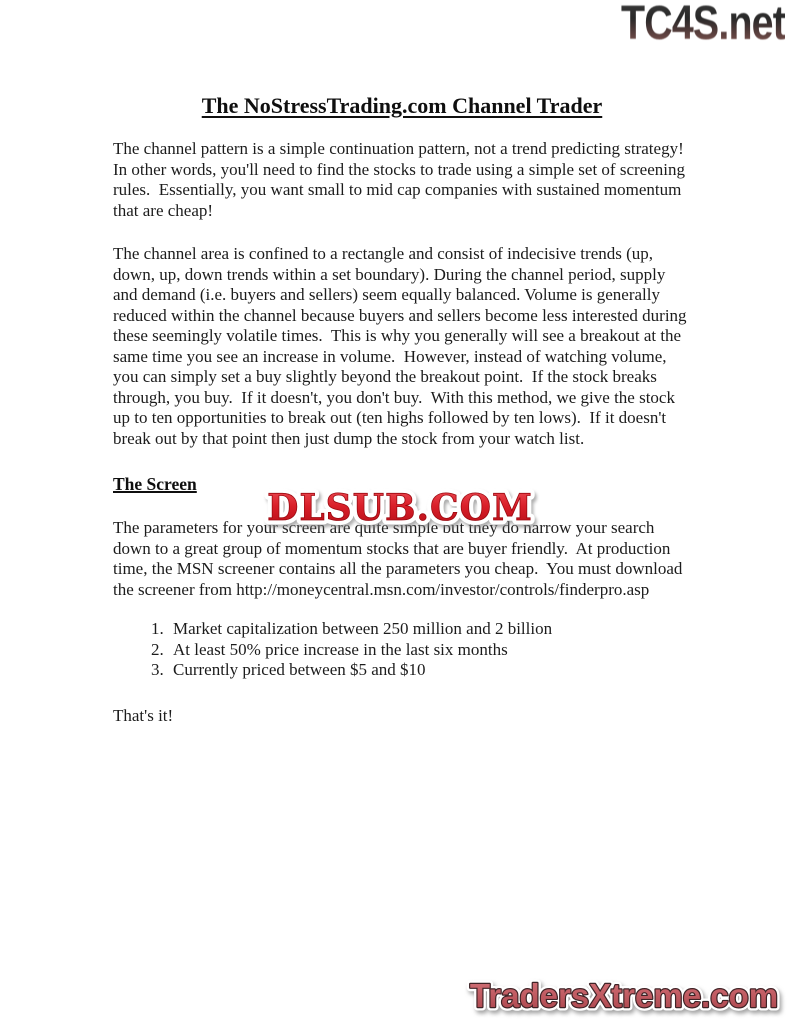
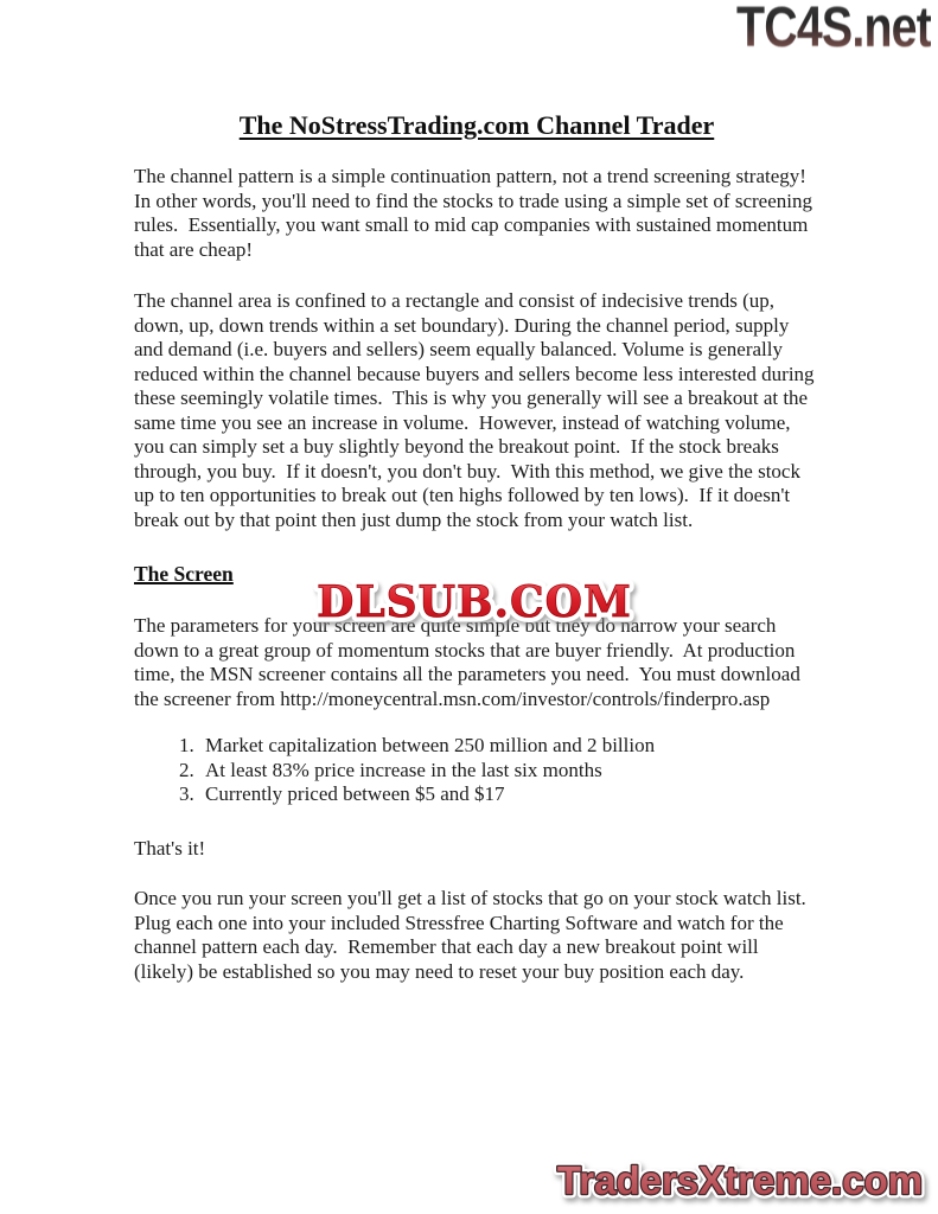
  TC4S.net
  The NoStressTrading.com Channel Trader
- The channel pattern is a simple continuation pattern, not a trend predicting strategy! In other words, you'll need to find the stocks to trade using a simple set of screening rules. Essentially, you want small to mid cap companies with sustained momentum that are cheap!
+ The channel pattern is a simple continuation pattern, not a trend screening strategy! In other words, you'll need to find the stocks to trade using a simple set of screening rules. Essentially, you want small to mid cap companies with sustained momentum that are cheap!
  The channel area is confined to a rectangle and consist of indecisive trends (up, down, up, down trends within a set boundary). During the channel period, supply and demand (i.e. buyers and sellers) seem equally balanced. Volume is generally reduced within the channel because buyers and sellers become less interested during these seemingly volatile times. This is why you generally will see a breakout at the same time you see an increase in volume. However, instead of watching volume, you can simply set a buy slightly beyond the breakout point. If the stock breaks through, you buy. If it doesn't, you don't buy. With this method, we give the stock up to ten opportunities to break out (ten highs followed by ten lows). If it doesn't break out by that point then just dump the stock from your watch list.
  The Screen
- The parameters for your screen are quite simple but they do narrow your search down to a great group of momentum stocks that are buyer friendly. At production time, the MSN screener contains all the parameters you cheap. You must download the screener from http://moneycentral.msn.com/investor/controls/finderpro.asp
+ The parameters for your screen are quite simple but they do narrow your search down to a great group of momentum stocks that are buyer friendly. At production time, the MSN screener contains all the parameters you need. You must download the screener from http://moneycentral.msn.com/investor/controls/finderpro.asp
  Market capitalization between 250 million and 2 billion
- At least 50% price increase in the last six months
+ At least 83% price increase in the last six months
- Currently priced between $5 and $10
+ Currently priced between $5 and $17
  That's it!
+ Once you run your screen you'll get a list of stocks that go on your stock watch list. Plug each one into your included Stressfree Charting Software and watch for the channel pattern each day. Remember that each day a new breakout point will (likely) be established so you may need to reset your buy position each day.
  DLSUB.COM
  TradersXtreme.com
